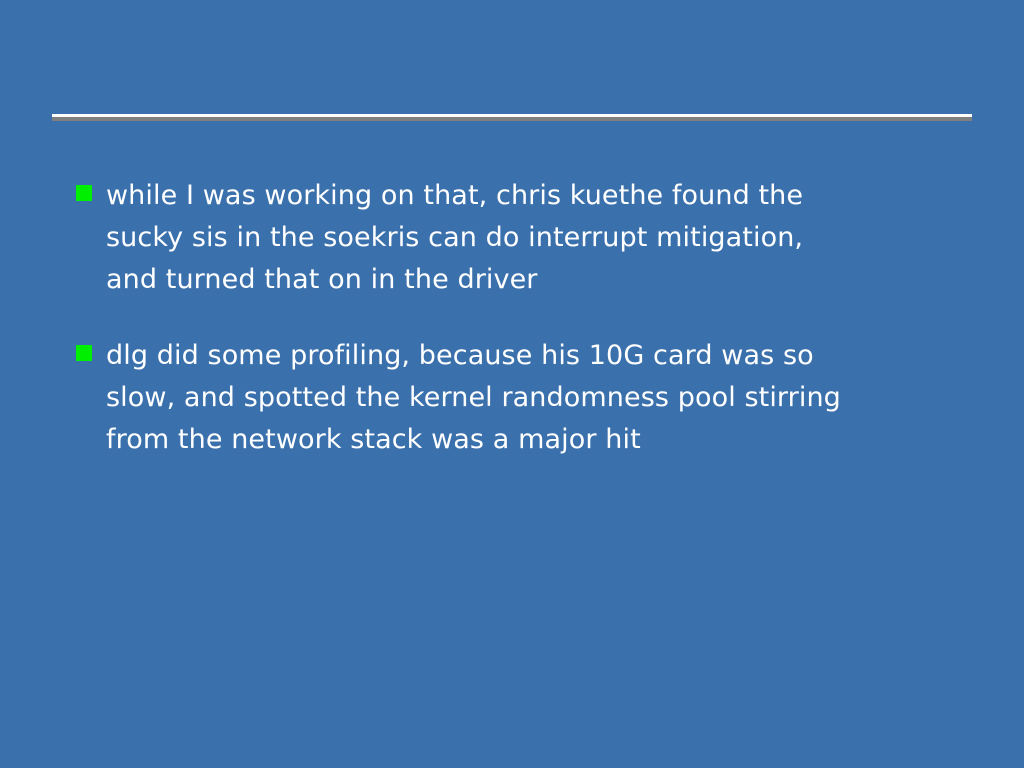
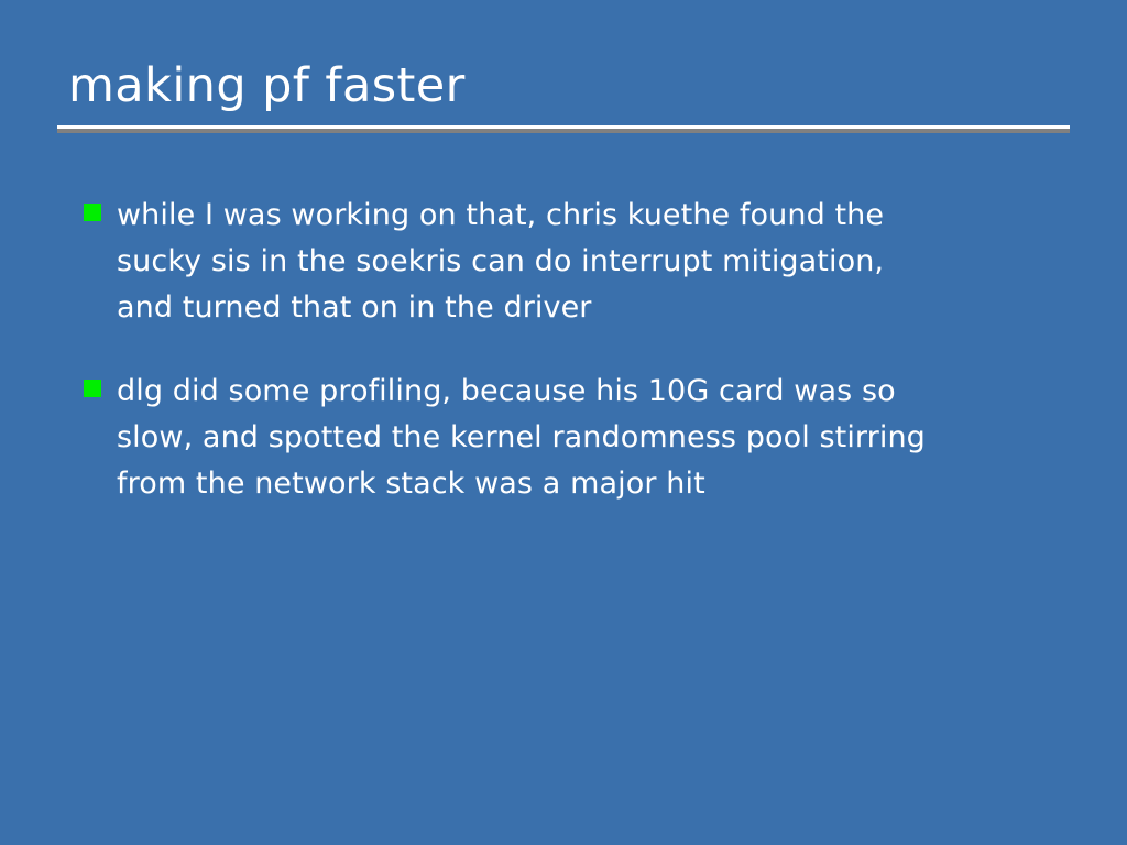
+ making pf faster
  while I was working on that, chris kuethe found the
  sucky sis in the soekris can do interrupt mitigation,
  and turned that on in the driver
  dlg did some profiling, because his 10G card was so
  slow, and spotted the kernel randomness pool stirring
  from the network stack was a major hit
